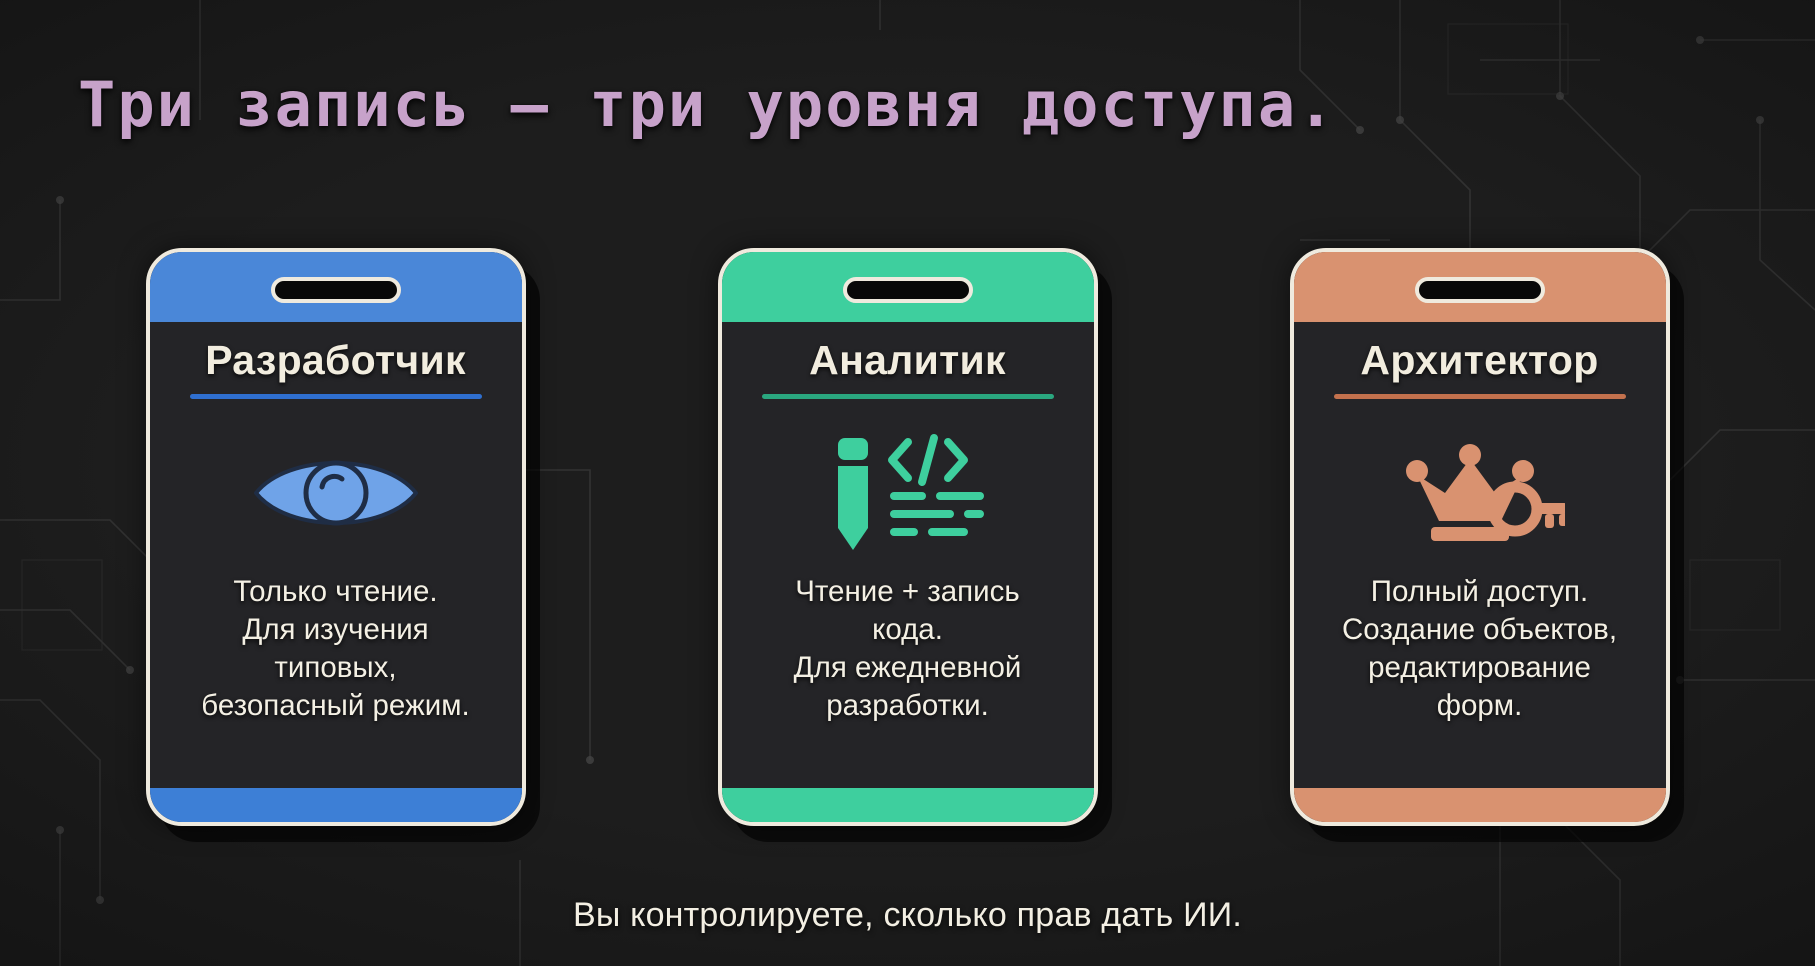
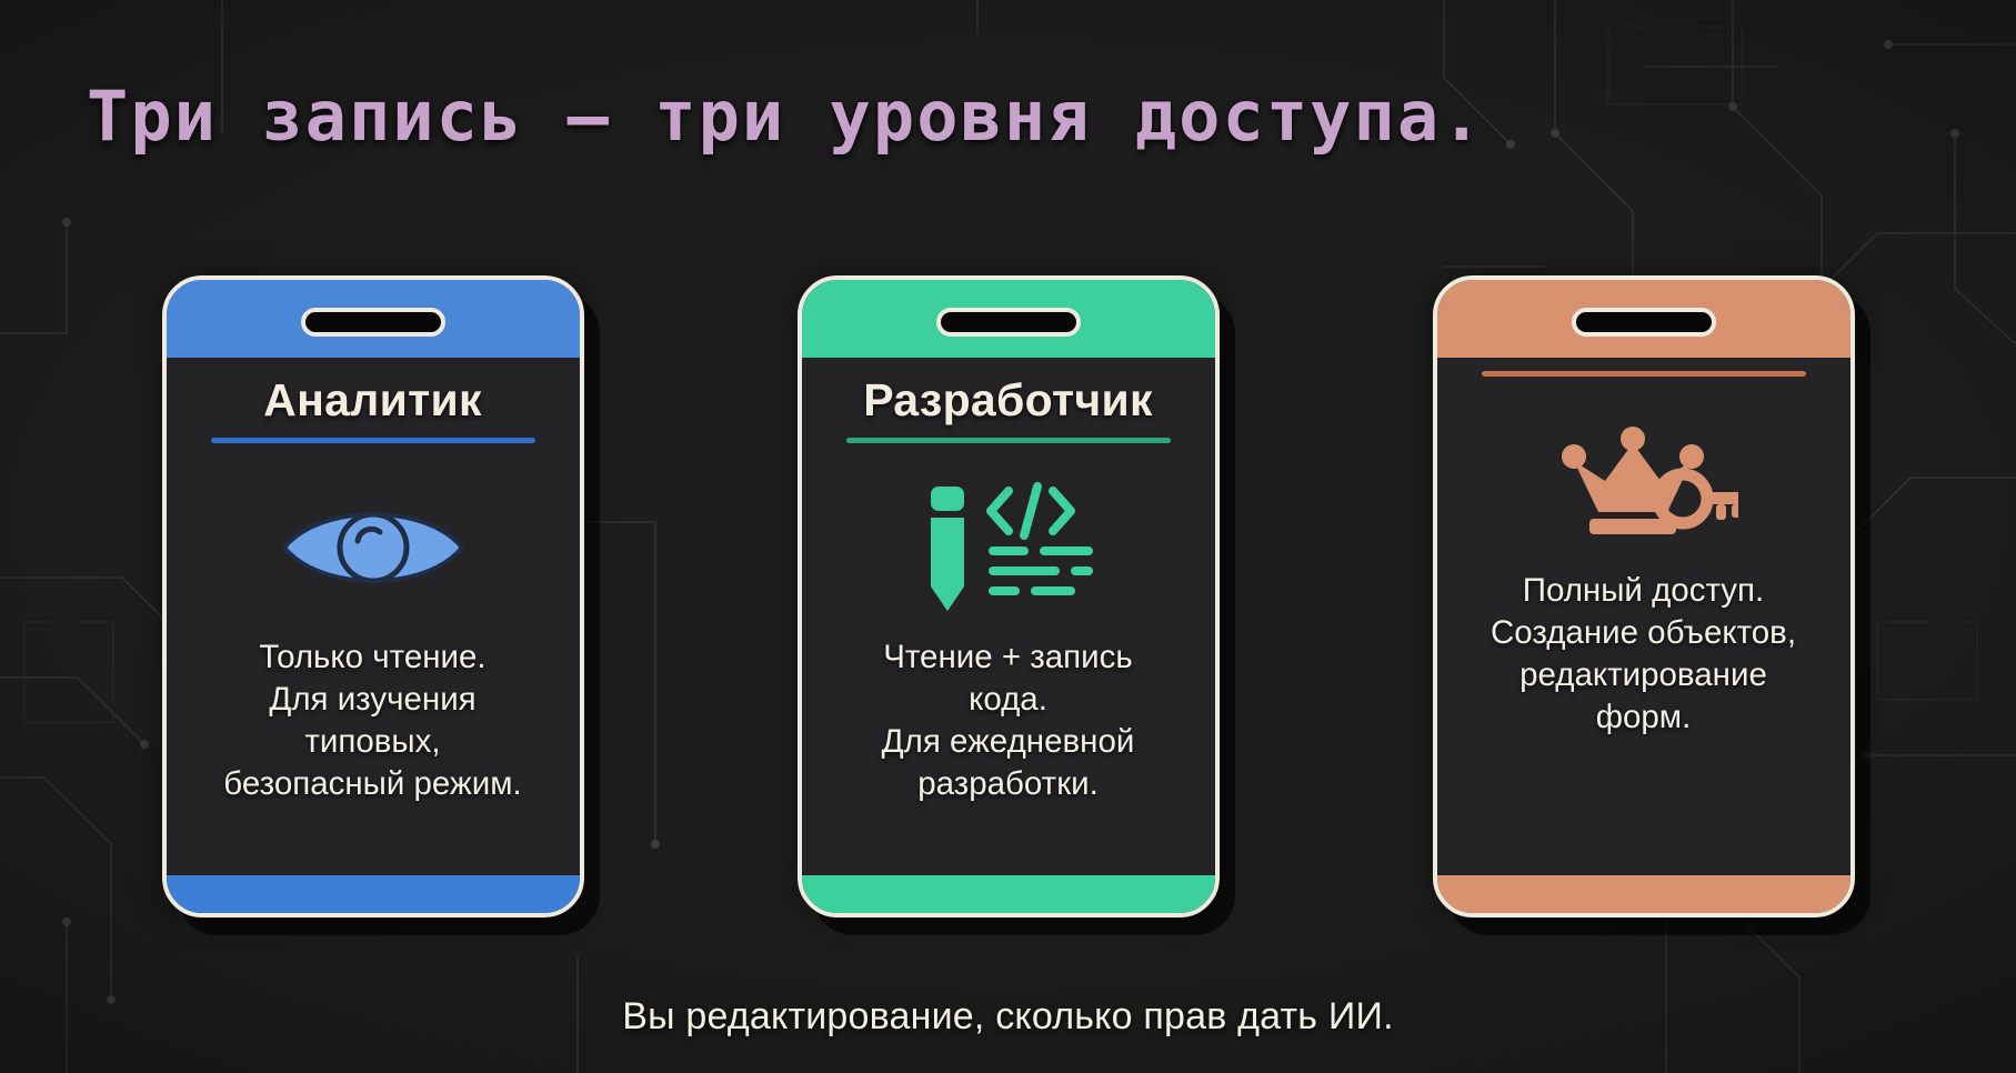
  Три запись — три уровня доступа.
- Разработчик
+ Аналитик
  Только чтение.
  Для изучения
  типовых,
  безопасный режим.
- Аналитик
+ Разработчик
  Чтение + запись
  кода.
  Для ежедневной
  разработки.
- Архитектор
  Полный доступ.
  Создание объектов,
  редактирование
  форм.
- Вы контролируете, сколько прав дать ИИ.
+ Вы редактирование, сколько прав дать ИИ.
